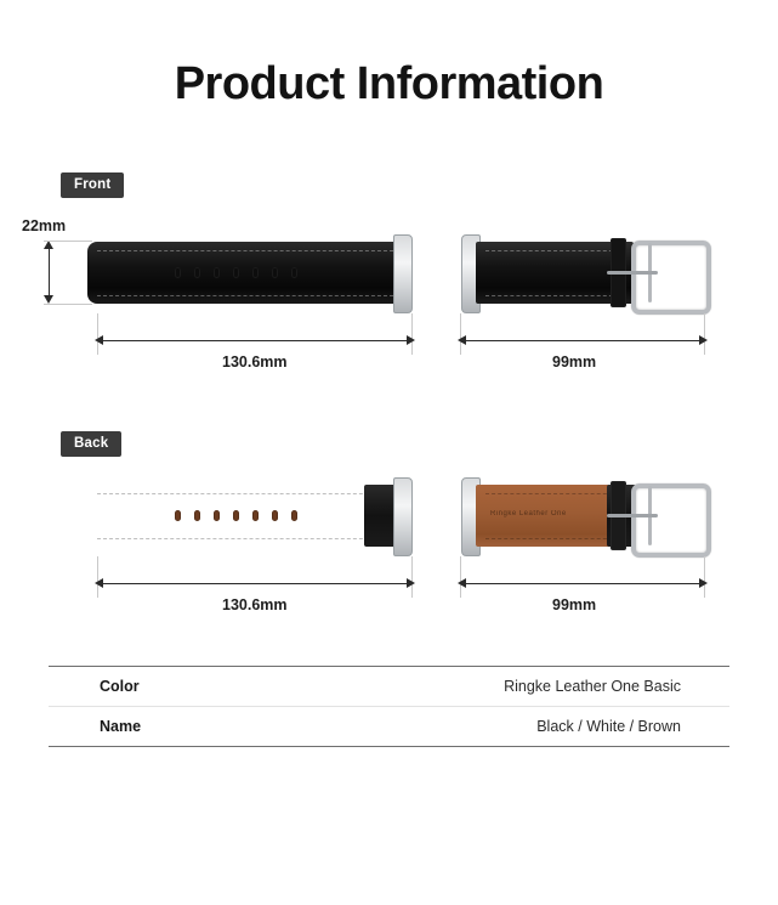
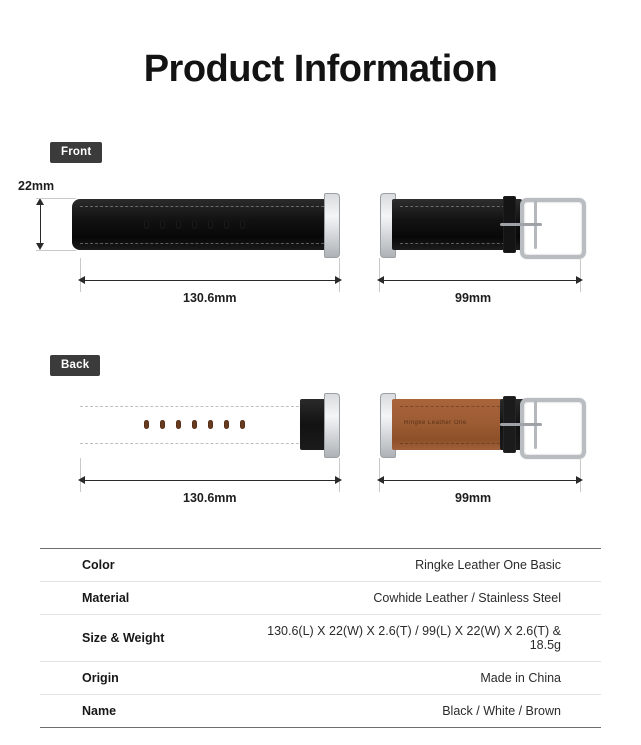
  Product Information
  Front
  22mm
  130.6mm
  99mm
  Back
  130.6mm
  99mm
  Color	Ringke Leather One Basic
+ Material	Cowhide Leather / Stainless Steel
+ Size & Weight	130.6(L) X 22(W) X 2.6(T) / 99(L) X 22(W) X 2.6(T) & 18.5g
+ Origin	Made in China
  Name	Black / White / Brown
